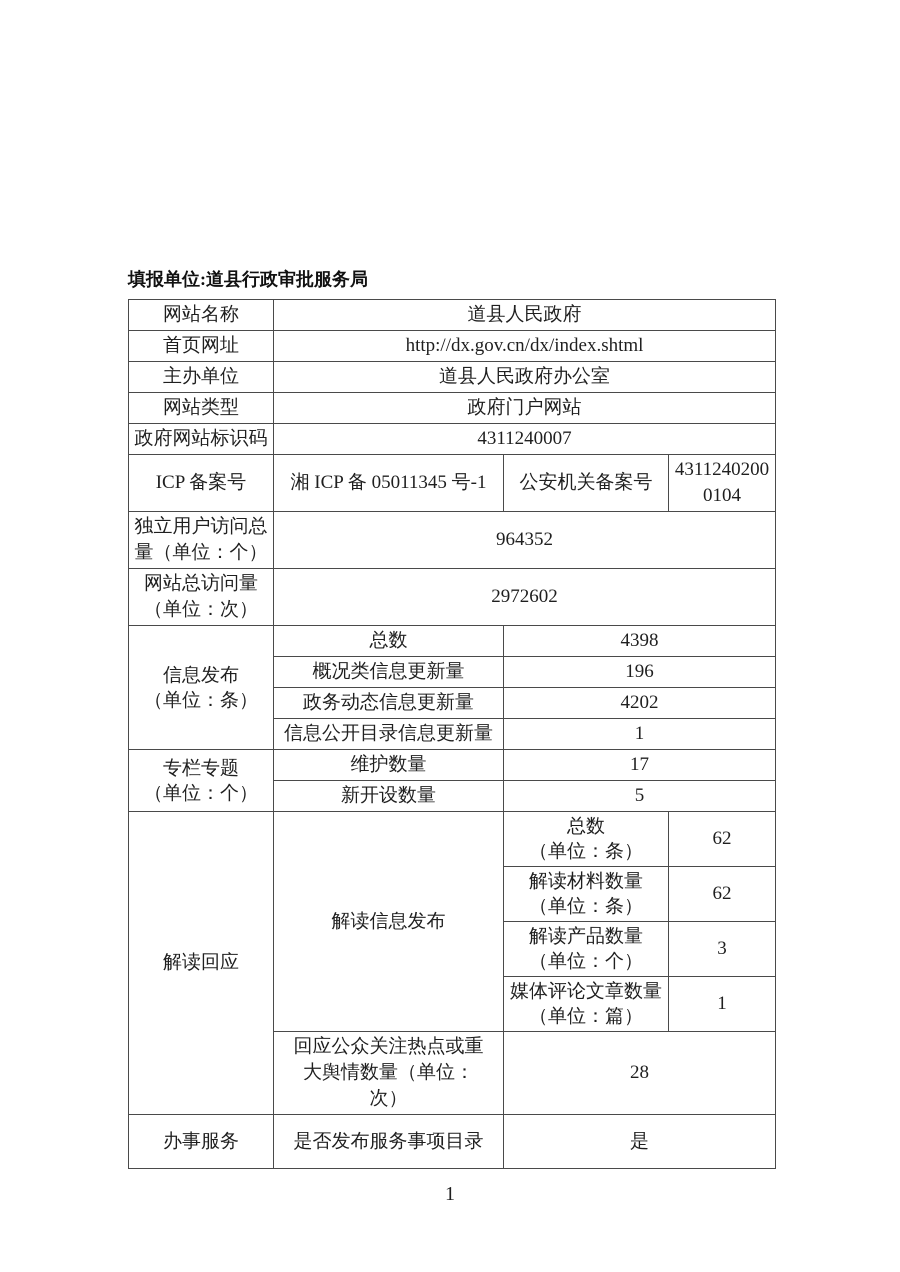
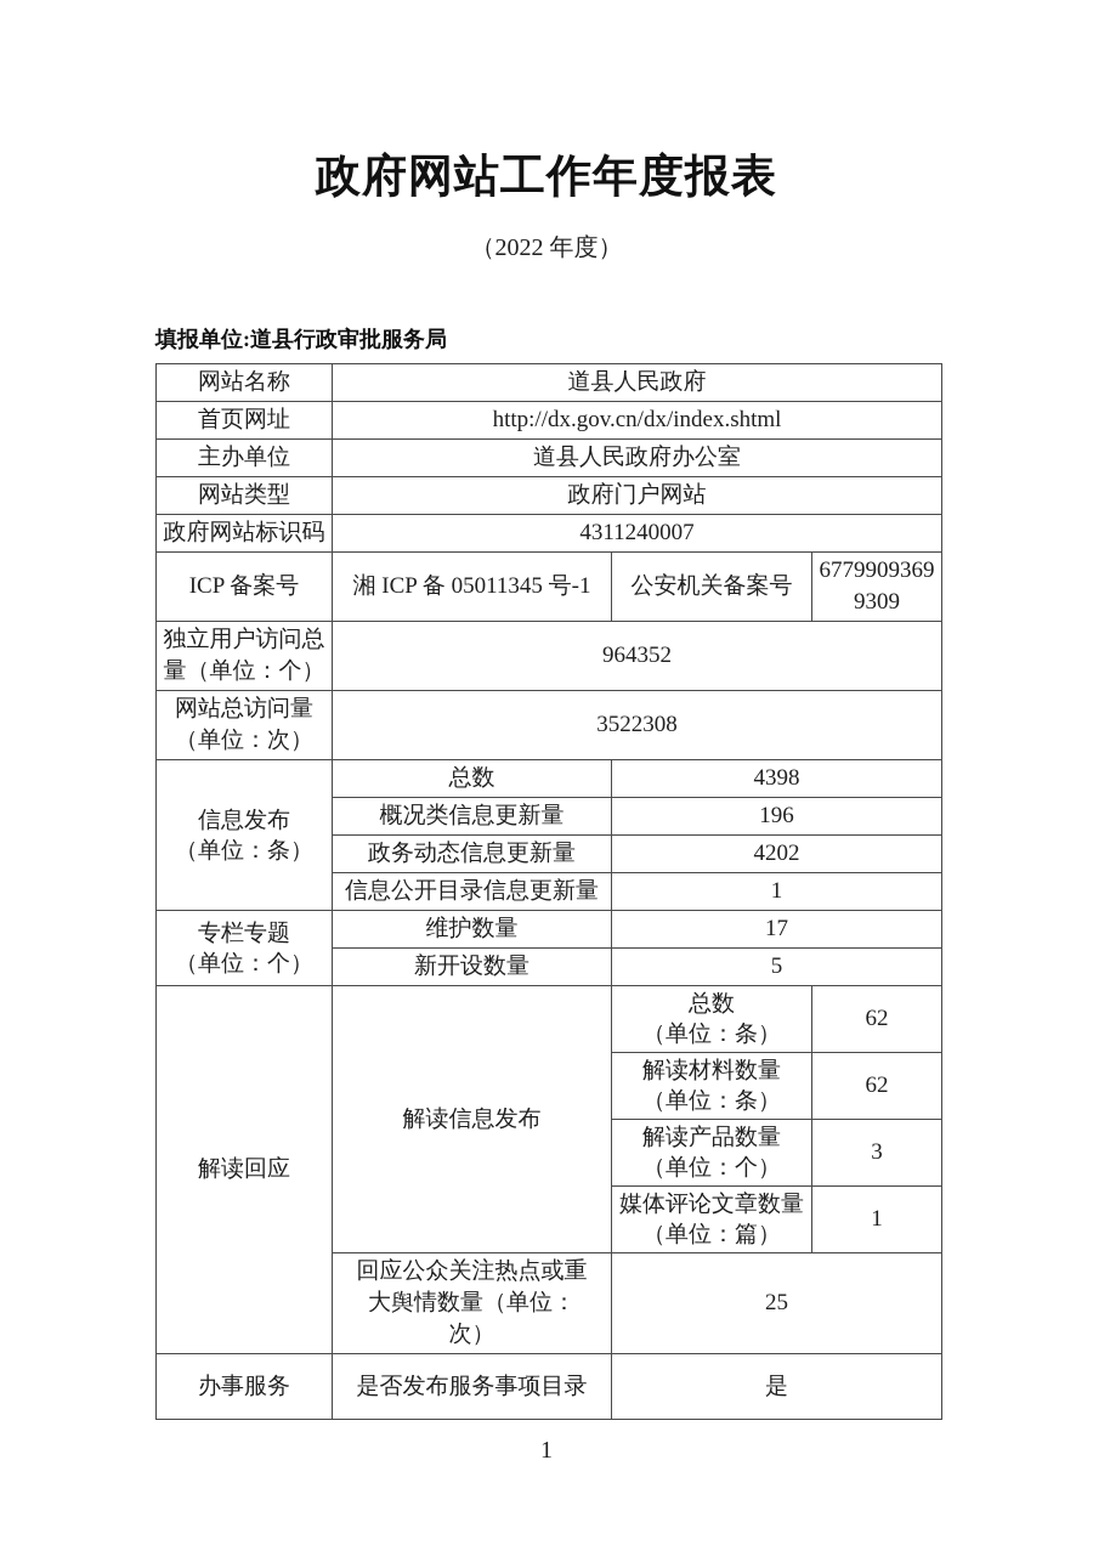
+ 政府网站工作年度报表
+ （2022 年度）
  填报单位:道县行政审批服务局
  网站名称	道县人民政府
  首页网址	http://dx.gov.cn/dx/index.shtml
  主办单位	道县人民政府办公室
  网站类型	政府门户网站
  政府网站标识码	4311240007
- ICP 备案号	湘 ICP 备 05011345 号-1	公安机关备案号	43112402000104
+ ICP 备案号	湘 ICP 备 05011345 号-1	公安机关备案号	67799093699309
  独立用户访问总量（单位：个）	964352
- 网站总访问量（单位：次）	2972602
+ 网站总访问量（单位：次）	3522308
  信息发布 （单位：条）	总数	4398
  概况类信息更新量	196
  政务动态信息更新量	4202
  信息公开目录信息更新量	1
  专栏专题 （单位：个）	维护数量	17
  新开设数量	5
  解读回应	解读信息发布	总数 （单位：条）	62
  解读材料数量 （单位：条）	62
  解读产品数量 （单位：个）	3
  媒体评论文章数量 （单位：篇）	1
- 回应公众关注热点或重大舆情数量（单位：次）	28
+ 回应公众关注热点或重大舆情数量（单位：次）	25
  办事服务	是否发布服务事项目录	是
  1
